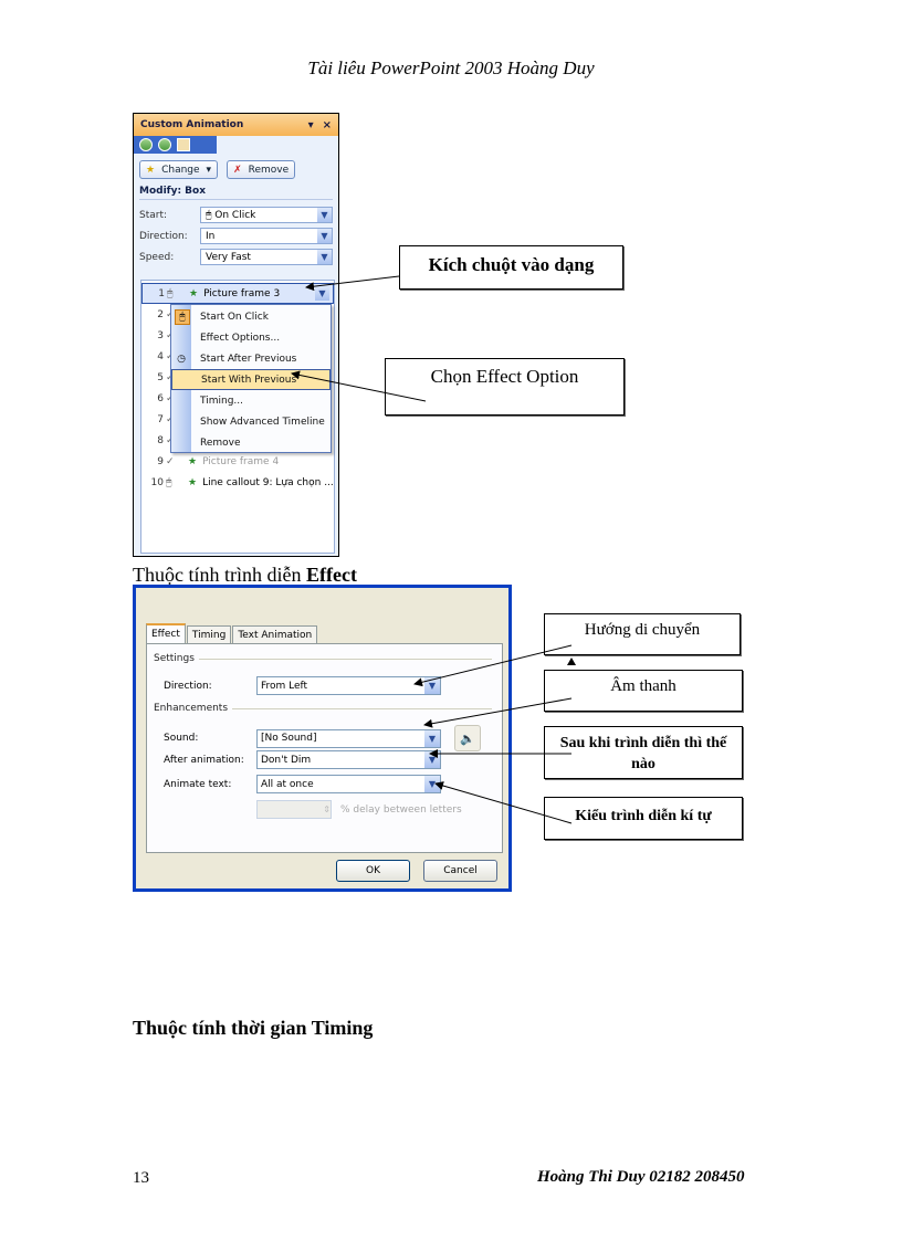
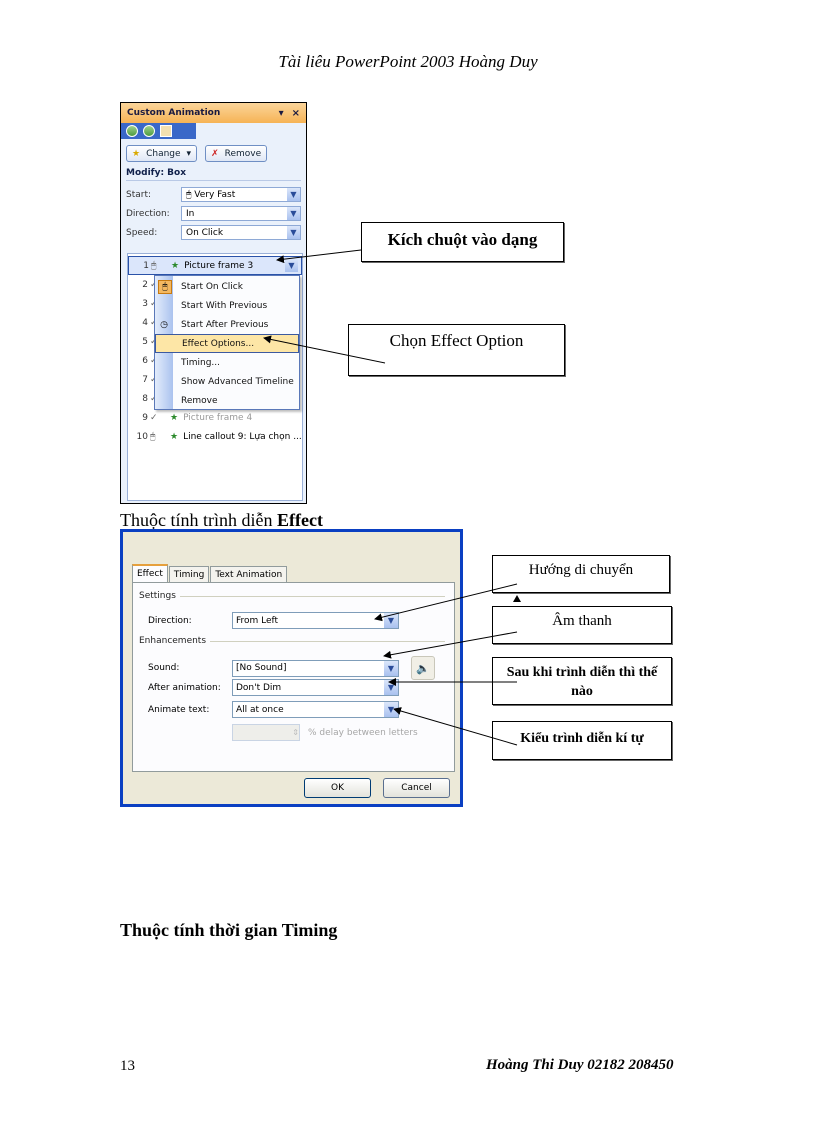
  Tài liêu PowerPoint 2003 Hoàng Duy
  Custom Animation
  ▾
  ×
  ★
  Change
  ▾
  ✗
  Remove
  Modify: Box
  Start:
- 🖱 On Click
+ 🖱 Very Fast
  ▼
  Direction:
  In
  ▼
  Speed:
- Very Fast
+ On Click
  ▼
  1
  🖱
  ★
  Picture frame 3
  ▼
  2
  3
  4
  5
  6
  7
  8
  9
  ✓
  ★
  Picture frame 4
  10
  🖱
  ★
  Line callout 9: Lựa chọn ...
  🖱
  Start On Click
- Effect Options...
+ Start With Previous
  ◷
  Start After Previous
- Start With Previous
+ Effect Options...
  Timing...
  Show Advanced Timeline
  Remove
  Kích chuột vào dạng
  Chọn Effect Option
  Thuộc tính trình diễn Effect
  Effect
  Timing
  Text Animation
  Settings
  Direction:
  From Left
  ▼
  Enhancements
  Sound:
  [No Sound]
  ▼
  🔈
  After animation:
  Don't Dim
  ▼
  Animate text:
  All at once
  ▼
  ⇕
  % delay between letters
  OK
  Cancel
  Hướng di chuyển
  Âm thanh
  Sau khi trình diễn thì thế nào
  Kiểu trình diễn kí tự
  Thuộc tính thời gian Timing
  13
  Hoàng Thi Duy 02182 208450
